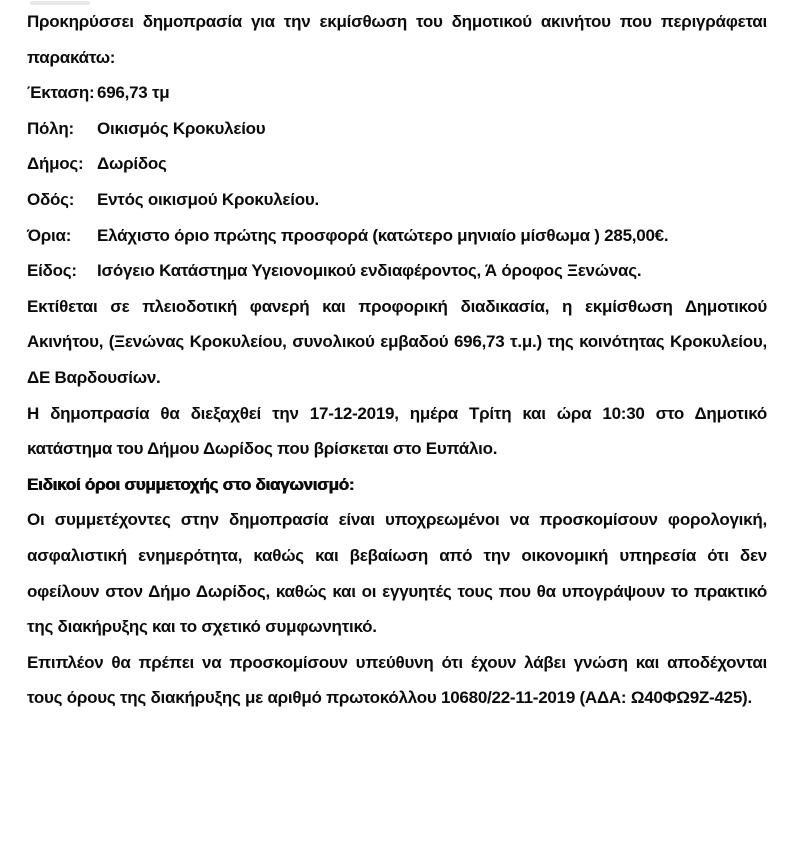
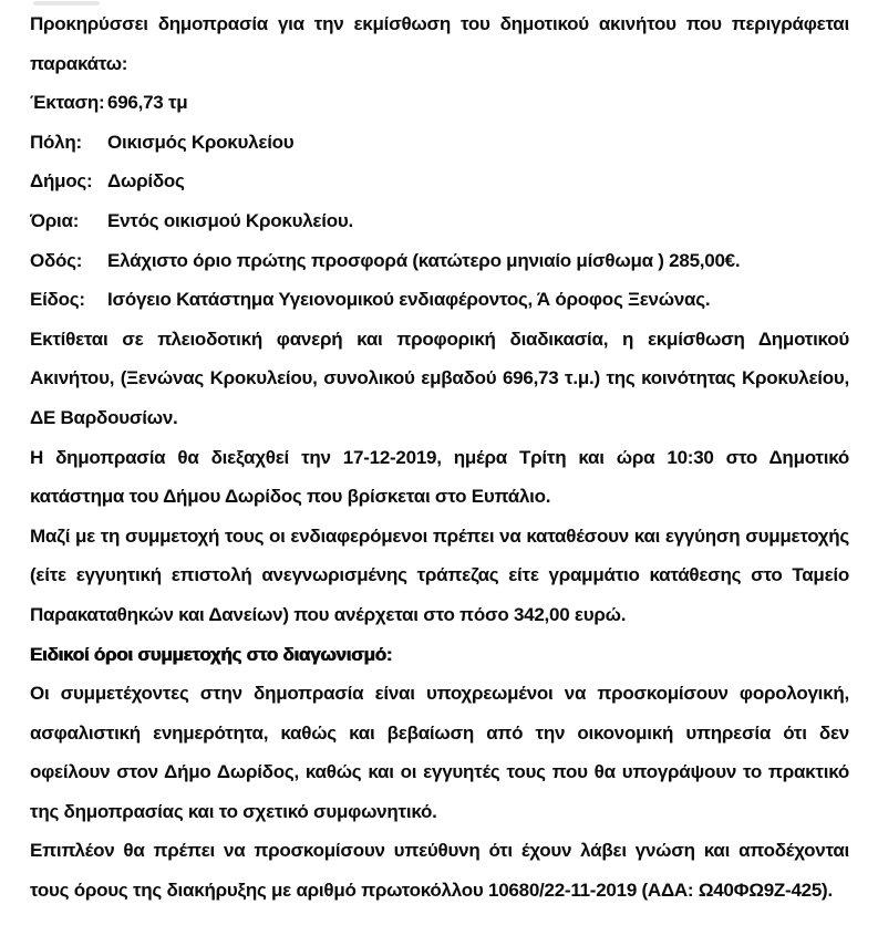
  Προκηρύσσει δημοπρασία για την εκμίσθωση του δημοτικού ακινήτου που περιγράφεται παρακάτω:
  Έκταση:
  696,73 τμ
  Πόλη:
  Οικισμός Κροκυλείου
  Δήμος:
  Δωρίδος
- Οδός:
+ Όρια:
  Εντός οικισμού Κροκυλείου.
- Όρια:
+ Οδός:
  Ελάχιστο όριο πρώτης προσφορά (κατώτερο μηνιαίο μίσθωμα ) 285,00€.
  Είδος:
  Ισόγειο Κατάστημα Υγειονομικού ενδιαφέροντος, Ά όροφος Ξενώνας.
  Εκτίθεται σε πλειοδοτική φανερή και προφορική διαδικασία, η εκμίσθωση Δημοτικού Ακινήτου, (Ξενώνας Κροκυλείου, συνολικού εμβαδού 696,73 τ.μ.) της κοινότητας Κροκυλείου, ΔΕ Βαρδουσίων.
  Η δημοπρασία θα διεξαχθεί την 17-12-2019, ημέρα Τρίτη και ώρα 10:30 στο Δημοτικό κατάστημα του Δήμου Δωρίδος που βρίσκεται στο Ευπάλιο.
+ Μαζί με τη συμμετοχή τους οι ενδιαφερόμενοι πρέπει να καταθέσουν και εγγύηση συμμετοχής (είτε εγγυητική επιστολή ανεγνωρισμένης τράπεζας είτε γραμμάτιο κατάθεσης στο Ταμείο Παρακαταθηκών και Δανείων) που ανέρχεται στο πόσο 342,00 ευρώ.
  Ειδικοί όροι συμμετοχής στο διαγωνισμό:
- Οι συμμετέχοντες στην δημοπρασία είναι υποχρεωμένοι να προσκομίσουν φορολογική, ασφαλιστική ενημερότητα, καθώς και βεβαίωση από την οικονομική υπηρεσία ότι δεν οφείλουν στον Δήμο Δωρίδος, καθώς και οι εγγυητές τους που θα υπογράψουν το πρακτικό της διακήρυξης και το σχετικό συμφωνητικό.
+ Οι συμμετέχοντες στην δημοπρασία είναι υποχρεωμένοι να προσκομίσουν φορολογική, ασφαλιστική ενημερότητα, καθώς και βεβαίωση από την οικονομική υπηρεσία ότι δεν οφείλουν στον Δήμο Δωρίδος, καθώς και οι εγγυητές τους που θα υπογράψουν το πρακτικό της δημοπρασίας και το σχετικό συμφωνητικό.
  Επιπλέον θα πρέπει να προσκομίσουν υπεύθυνη ότι έχουν λάβει γνώση και αποδέχονται τους όρους της διακήρυξης με αριθμό πρωτοκόλλου 10680/22-11-2019 (ΑΔΑ: Ω40ΦΩ9Ζ-425).
